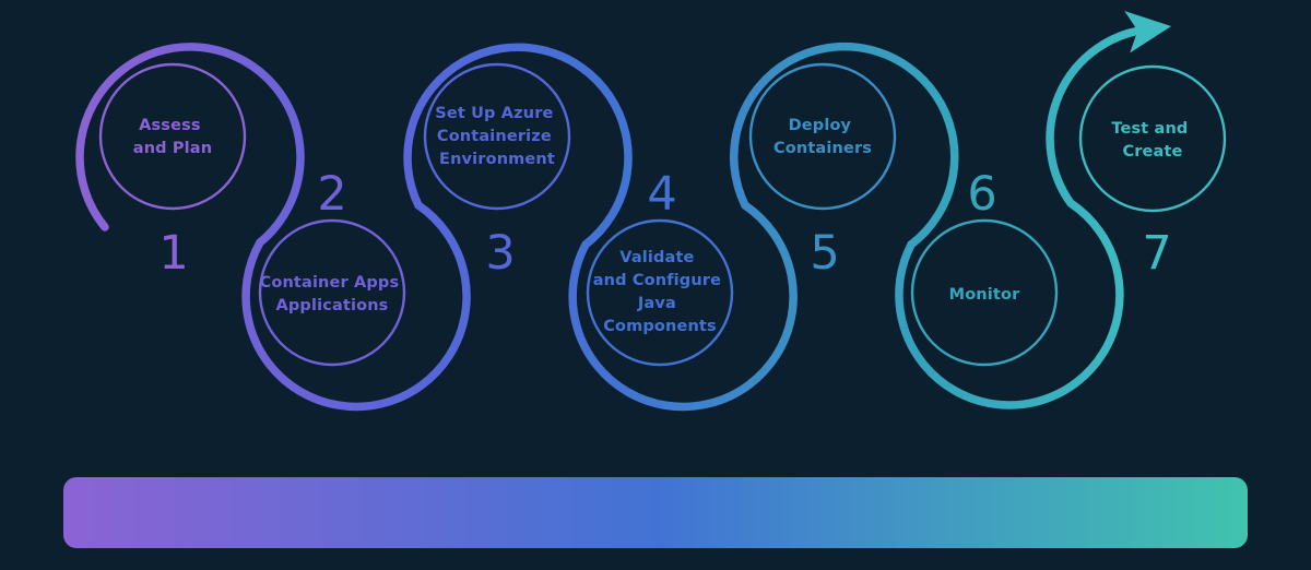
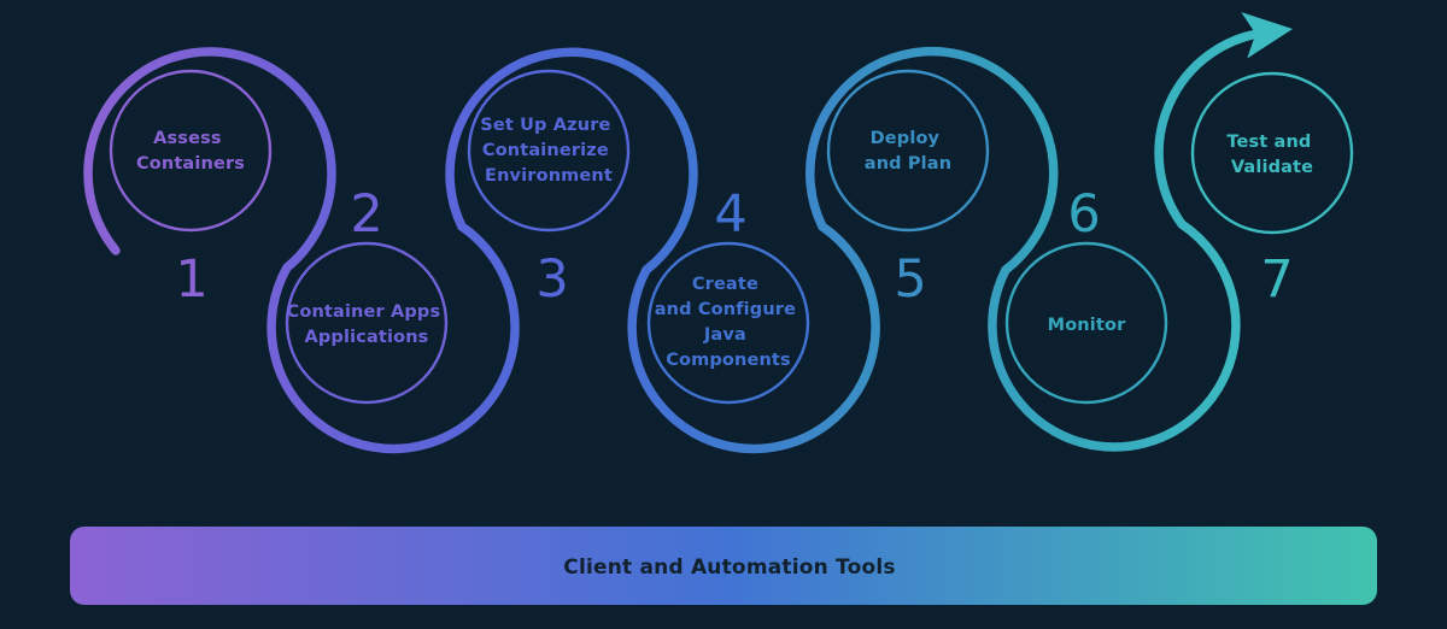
- Assess and Plan
+ Assess Containers
  1
  Container Apps Applications
  2
  Set Up Azure Containerize Environment
  3
- Validate and Configure Java Components
+ Create and Configure Java Components
  4
- Deploy Containers
+ Deploy and Plan
  5
  Monitor
  6
- Test and Create
+ Test and Validate
  7
+ Client and Automation Tools
